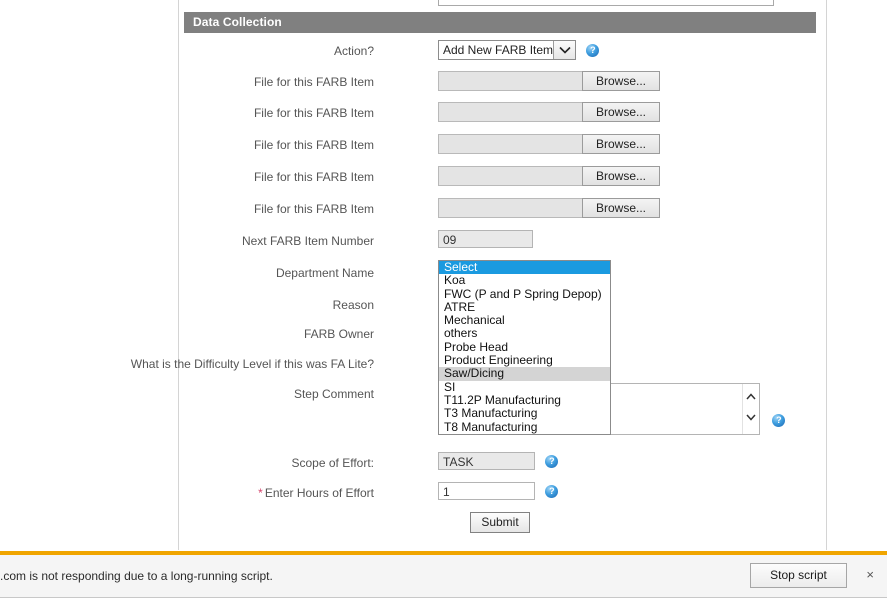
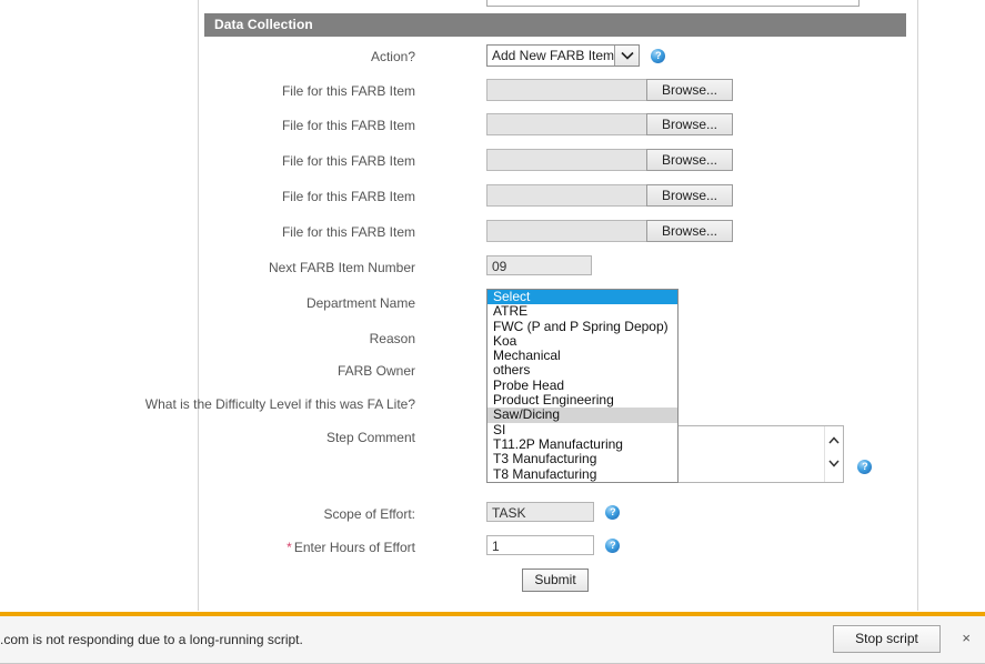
  Data Collection
  Action?
  Add New FARB Item
  File for this FARB Item
  Browse...
  File for this FARB Item
  Browse...
  File for this FARB Item
  Browse...
  File for this FARB Item
  Browse...
  File for this FARB Item
  Browse...
  Next FARB Item Number
  09
  Department Name
  Reason
  FARB Owner
  What is the Difficulty Level if this was FA Lite?
  Step Comment
  Scope of Effort:
  TASK
  * Enter Hours of Effort
  1
  Submit
  Select
- Koa
+ ATRE
  FWC (P and P Spring Depop)
- ATRE
+ Koa
  Mechanical
  others
  Probe Head
  Product Engineering
  Saw/Dicing
  SI
  T11.2P Manufacturing
  T3 Manufacturing
  T8 Manufacturing
  .com is not responding due to a long-running script.
  Stop script
  ×
